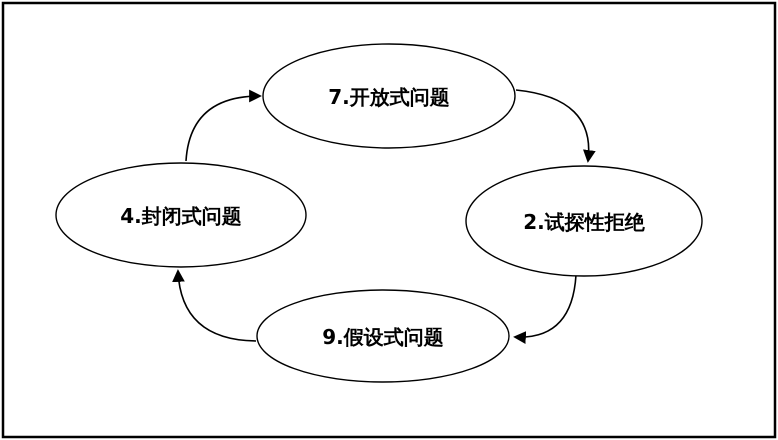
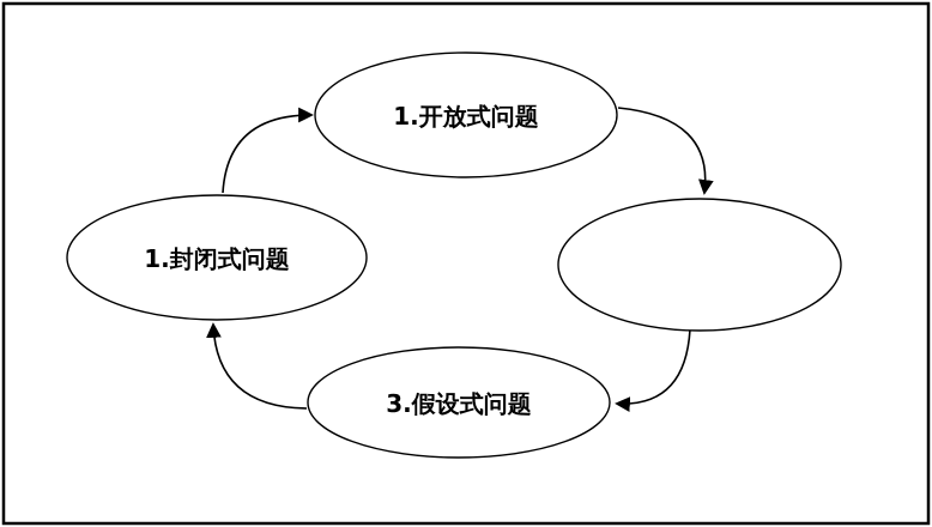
- 7.开放式问题
+ 1.开放式问题
- 2.试探性拒绝
- 9.假设式问题
+ 3.假设式问题
- 4.封闭式问题
+ 1.封闭式问题
